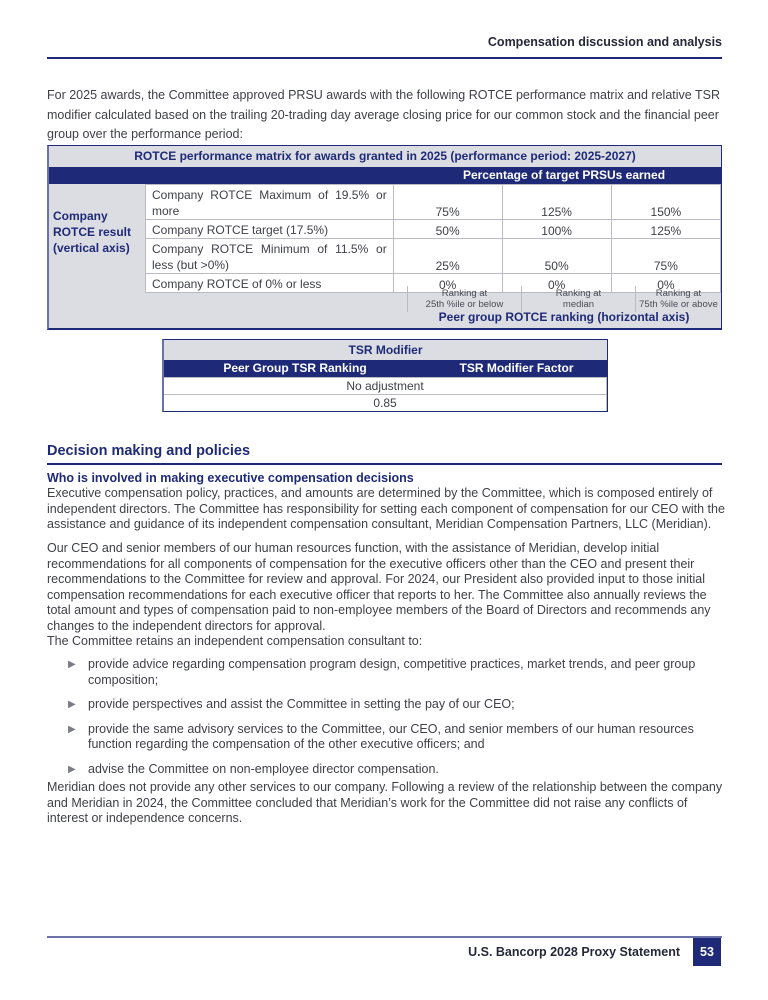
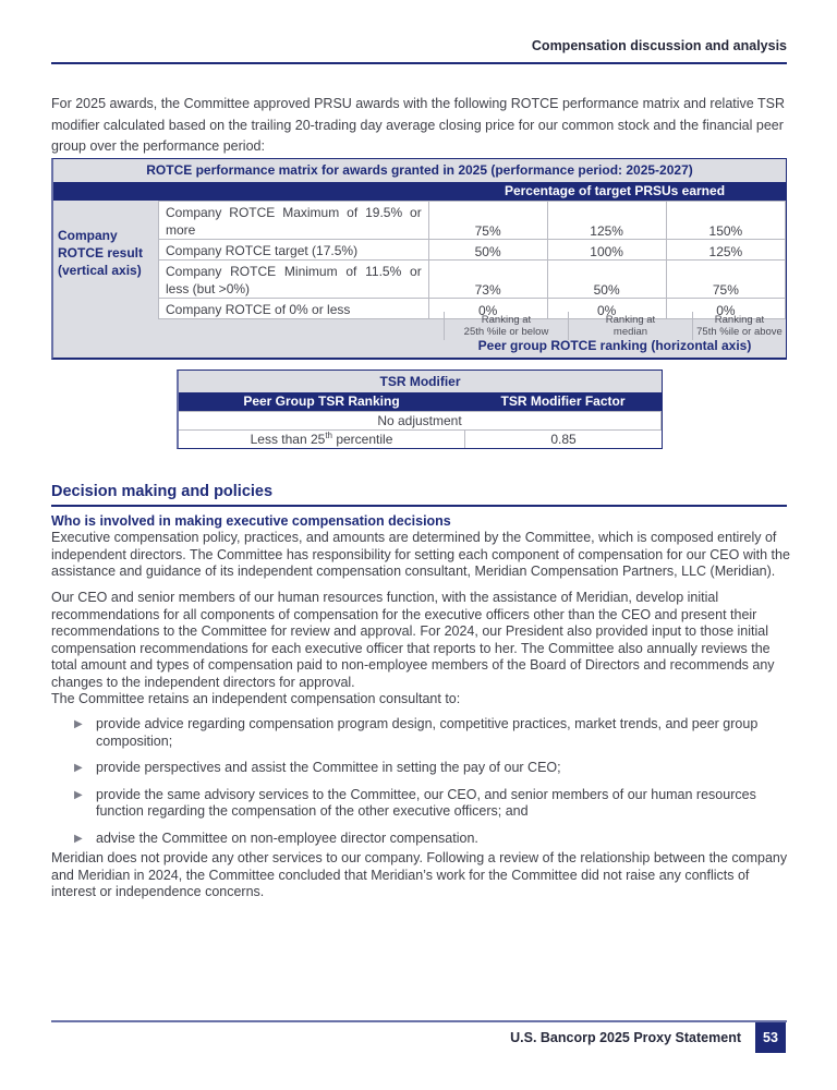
  Compensation discussion and analysis
  For 2025 awards, the Committee approved PRSU awards with the following ROTCE performance matrix and relative TSR modifier calculated based on the trailing 20-trading day average closing price for our common stock and the financial peer group over the performance period:
  ROTCE performance matrix for awards granted in 2025 (performance period: 2025-2027)
  Percentage of target PRSUs earned
  Company ROTCE result (vertical axis)
  Company ROTCE Maximum of 19.5% or more	75%	125%	150%
  Company ROTCE target (17.5%)	50%	100%	125%
- Company ROTCE Minimum of 11.5% or less (but >0%)	25%	50%	75%
+ Company ROTCE Minimum of 11.5% or less (but >0%)	73%	50%	75%
  Company ROTCE of 0% or less	0%	0%	0%
  Ranking at
  25th %ile or below
  Ranking at
  median
  Ranking at
  75th %ile or above
  Peer group ROTCE ranking (horizontal axis)
  TSR Modifier
  Peer Group TSR Ranking
  TSR Modifier Factor
  No adjustment
+ Less than 25th percentile
  0.85
  Decision making and policies
  Who is involved in making executive compensation decisions
  Executive compensation policy, practices, and amounts are determined by the Committee, which is composed entirely of independent directors. The Committee has responsibility for setting each component of compensation for our CEO with the assistance and guidance of its independent compensation consultant, Meridian Compensation Partners, LLC (Meridian).
  Our CEO and senior members of our human resources function, with the assistance of Meridian, develop initial recommendations for all components of compensation for the executive officers other than the CEO and present their recommendations to the Committee for review and approval. For 2024, our President also provided input to those initial compensation recommendations for each executive officer that reports to her. The Committee also annually reviews the total amount and types of compensation paid to non-employee members of the Board of Directors and recommends any changes to the independent directors for approval.
  The Committee retains an independent compensation consultant to:
  ▶
  provide advice regarding compensation program design, competitive practices, market trends, and peer group composition;
  ▶
  provide perspectives and assist the Committee in setting the pay of our CEO;
  ▶
  provide the same advisory services to the Committee, our CEO, and senior members of our human resources function regarding the compensation of the other executive officers; and
  ▶
  advise the Committee on non-employee director compensation.
  Meridian does not provide any other services to our company. Following a review of the relationship between the company and Meridian in 2024, the Committee concluded that Meridian’s work for the Committee did not raise any conflicts of interest or independence concerns.
- U.S. Bancorp 2028 Proxy Statement
+ U.S. Bancorp 2025 Proxy Statement
  53
